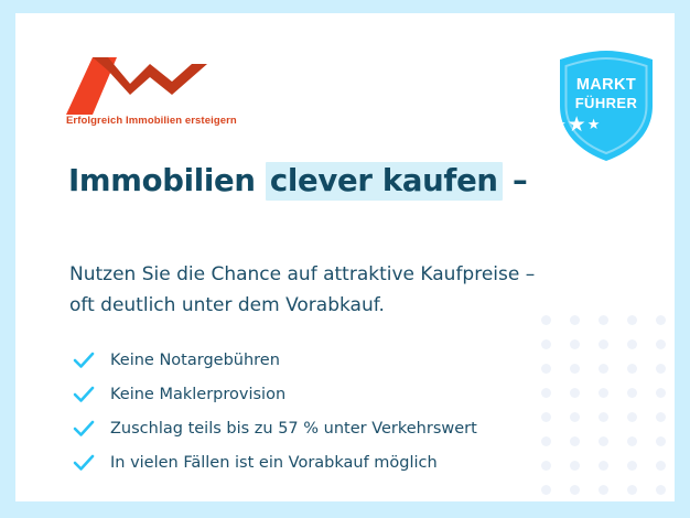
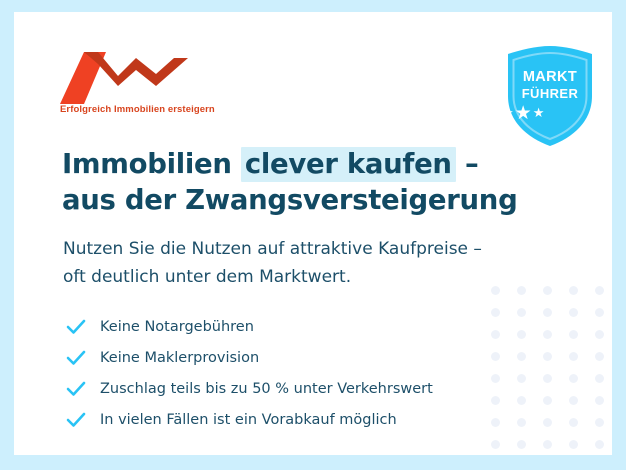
  Erfolgreich Immobilien ersteigern
  MARKT
  FÜHRER
  ★★★
  Immobilien clever kaufen –
+ aus der Zwangsversteigerung
- Nutzen Sie die Chance auf attraktive Kaufpreise –
+ Nutzen Sie die Nutzen auf attraktive Kaufpreise –
- oft deutlich unter dem Vorabkauf.
+ oft deutlich unter dem Marktwert.
  Keine Notargebühren
  Keine Maklerprovision
- Zuschlag teils bis zu 57 % unter Verkehrswert
+ Zuschlag teils bis zu 50 % unter Verkehrswert
  In vielen Fällen ist ein Vorabkauf möglich
